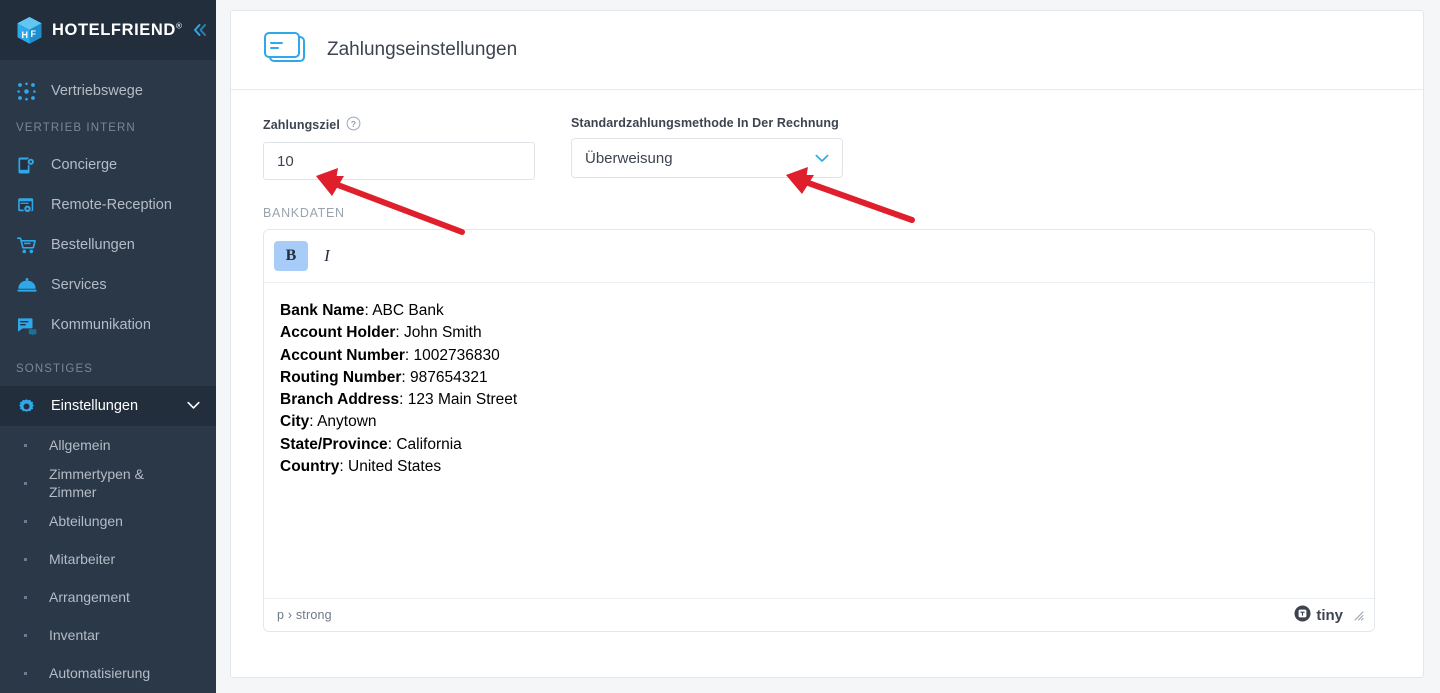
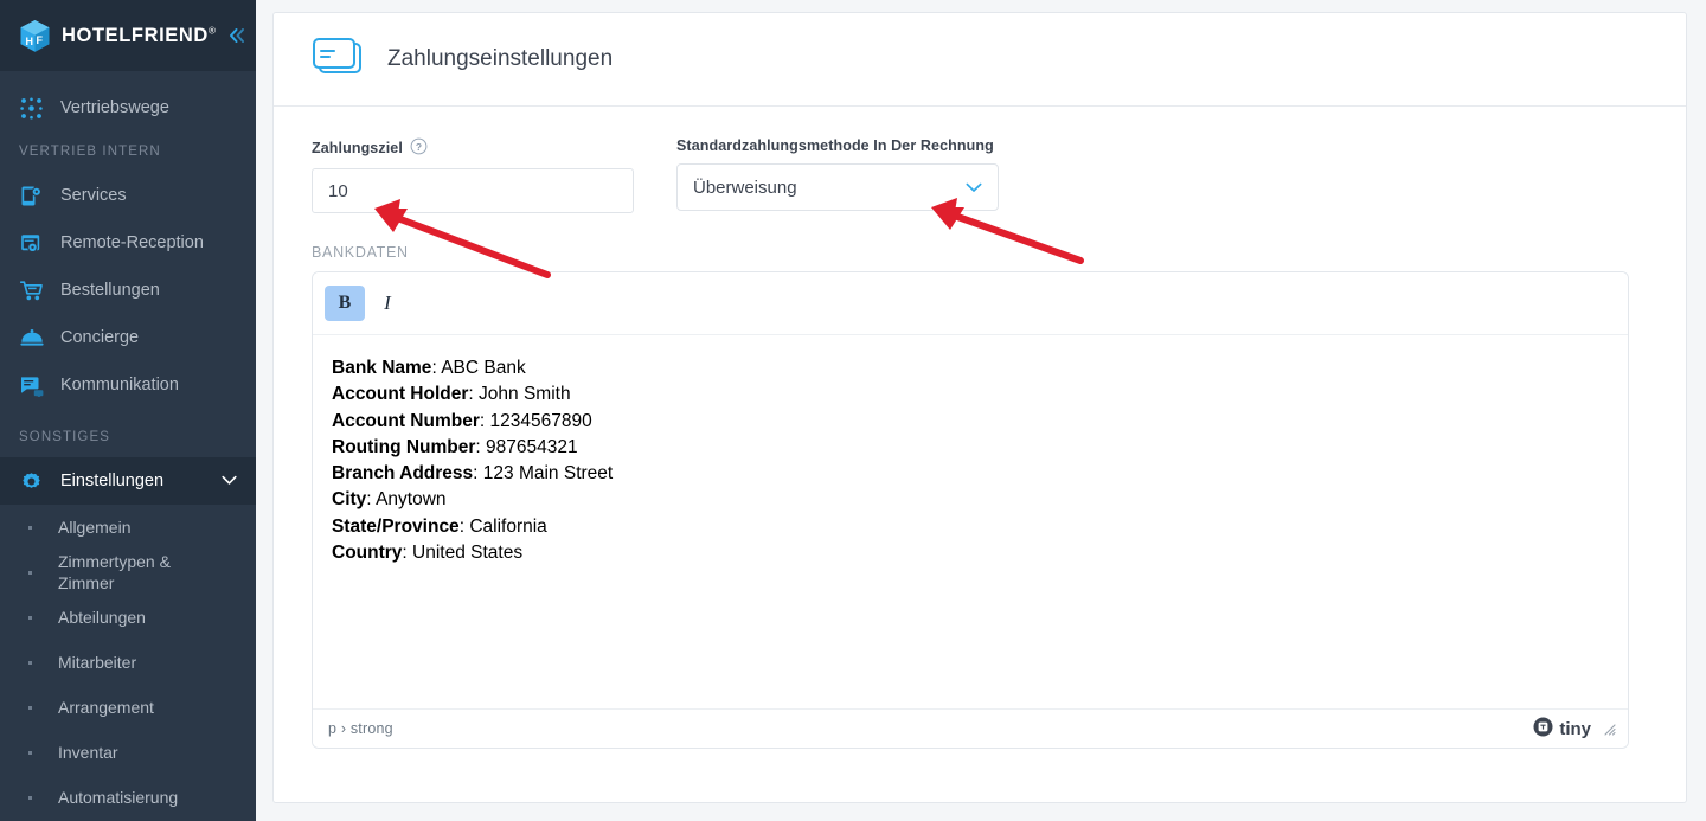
  H
  F
  HOTELFRIEND®
  Vertriebswege
  VERTRIEB INTERN
- Concierge
+ Services
  Remote-Reception
  Bestellungen
- Services
+ Concierge
  Kommunikation
  SONSTIGES
  Einstellungen
  Allgemein
  Zimmertypen & Zimmer
  Abteilungen
  Mitarbeiter
  Arrangement
  Inventar
  Automatisierung
  Zahlungseinstellungen
  Zahlungsziel
  ?
  10
  Standardzahlungsmethode In Der Rechnung
  Überweisung
  BANKDATEN
  B
  I
  Bank Name: ABC Bank
  Account Holder: John Smith
- Account Number: 1002736830
+ Account Number: 1234567890
  Routing Number: 987654321
  Branch Address: 123 Main Street
  City: Anytown
  State/Province: California
  Country: United States
  p › strong
  tiny
